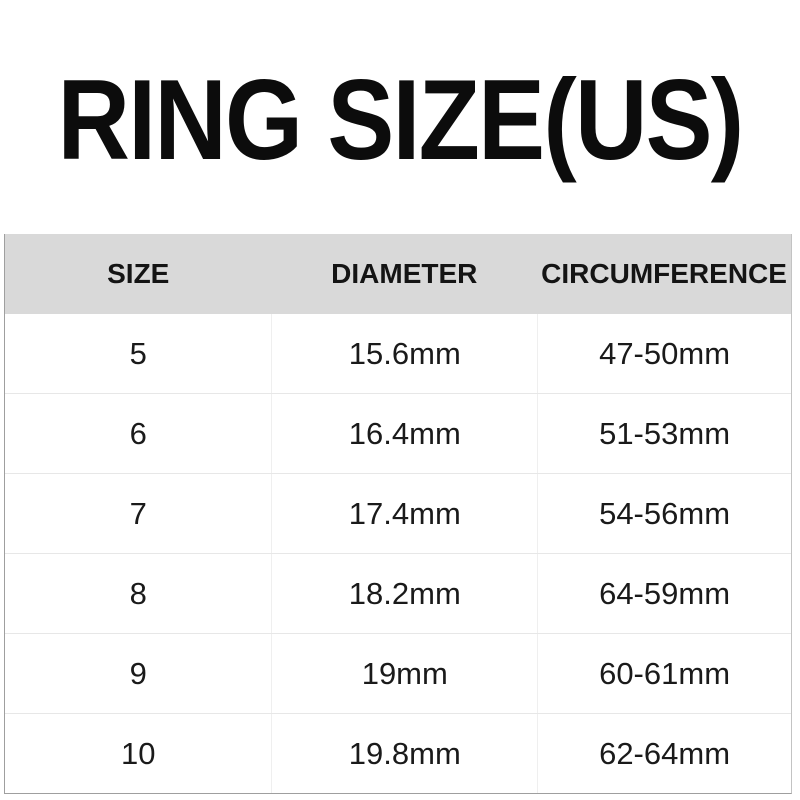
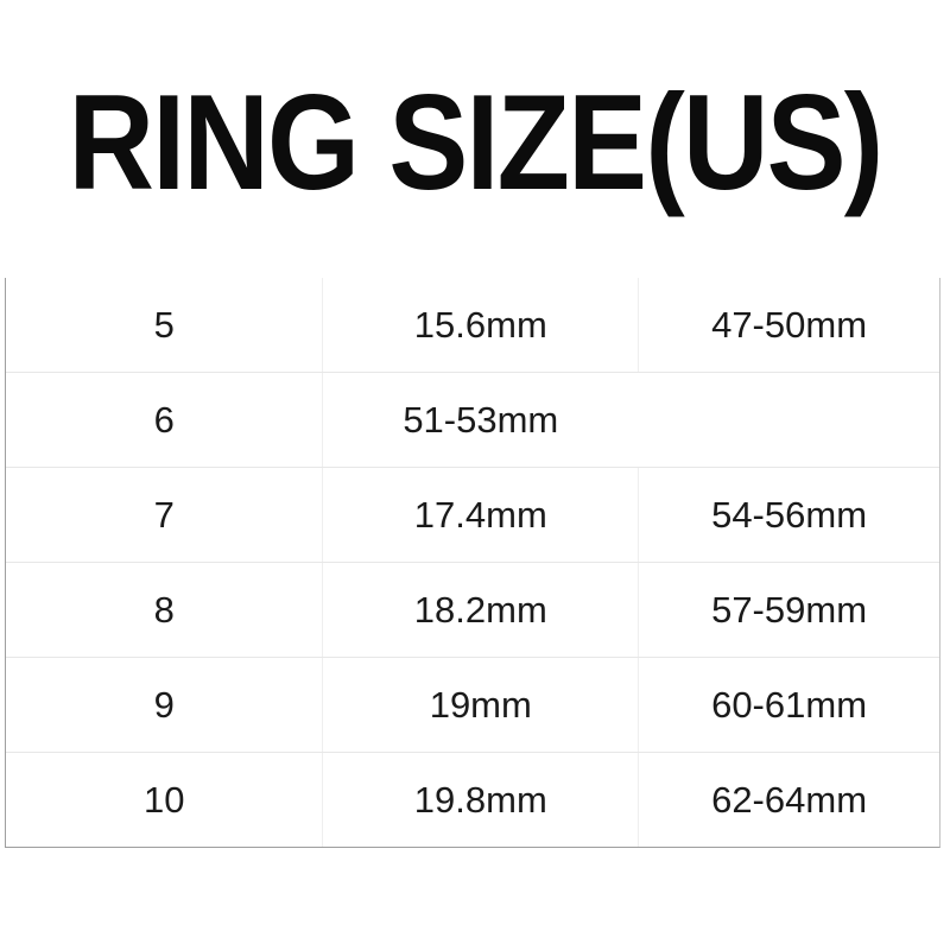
  RING SIZE(US)
- SIZE
- DIAMETER
- CIRCUMFERENCE
  5
  15.6mm
  47-50mm
  6
- 16.4mm
  51-53mm
  7
  17.4mm
  54-56mm
  8
  18.2mm
- 64-59mm
+ 57-59mm
  9
  19mm
  60-61mm
  10
  19.8mm
  62-64mm
